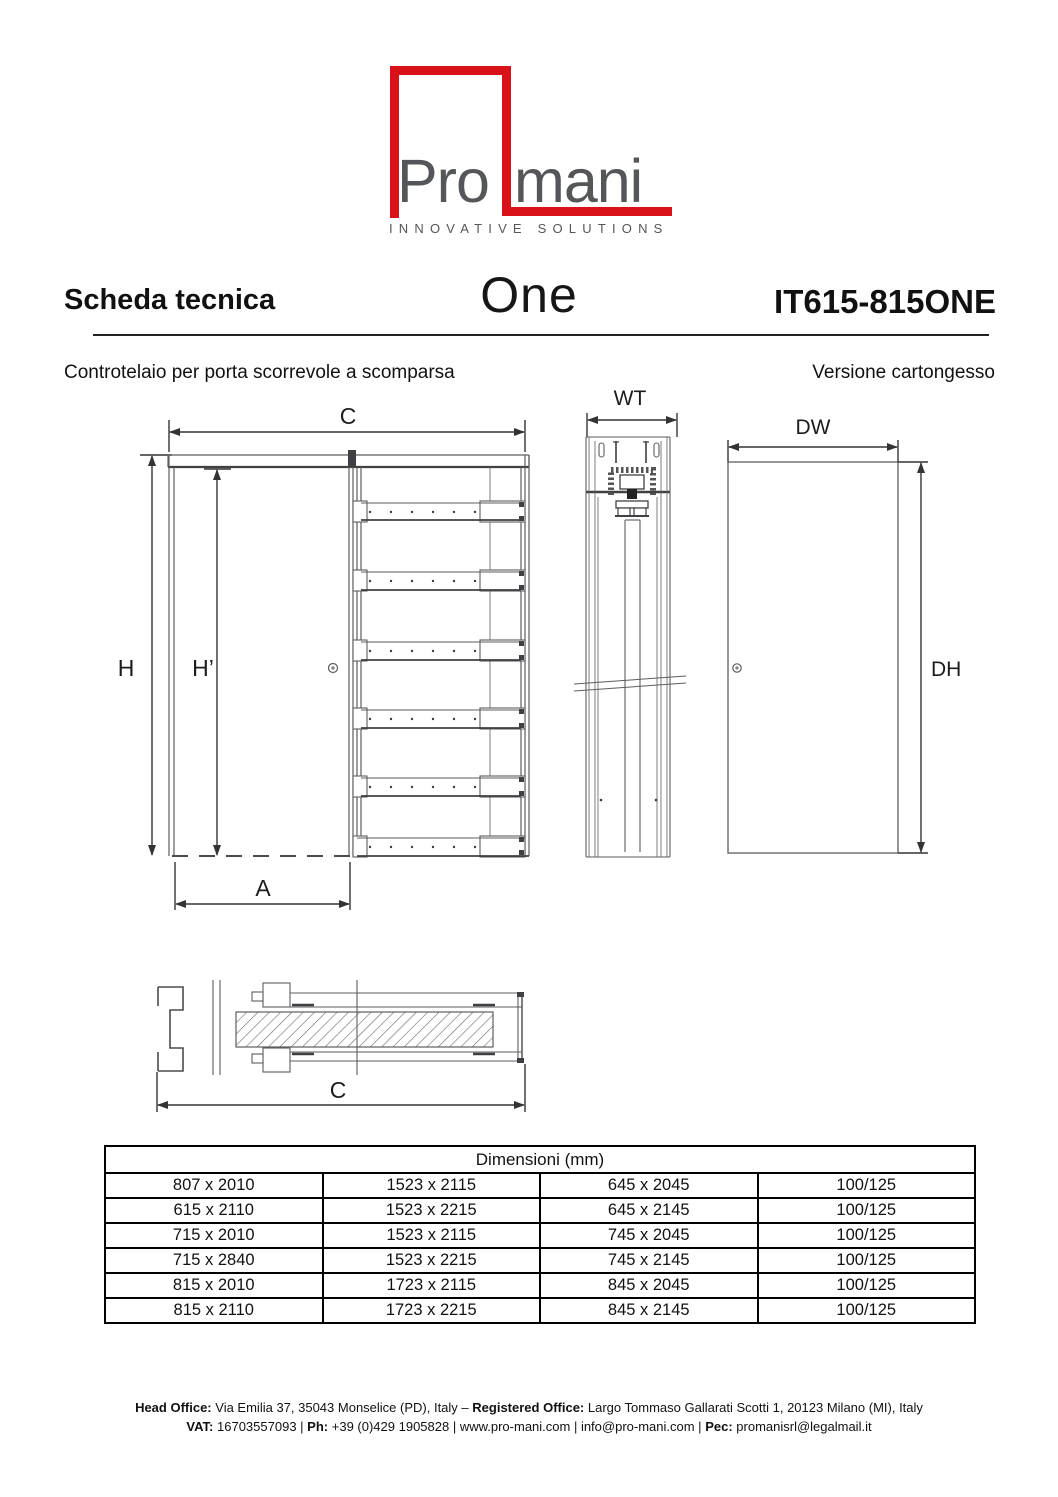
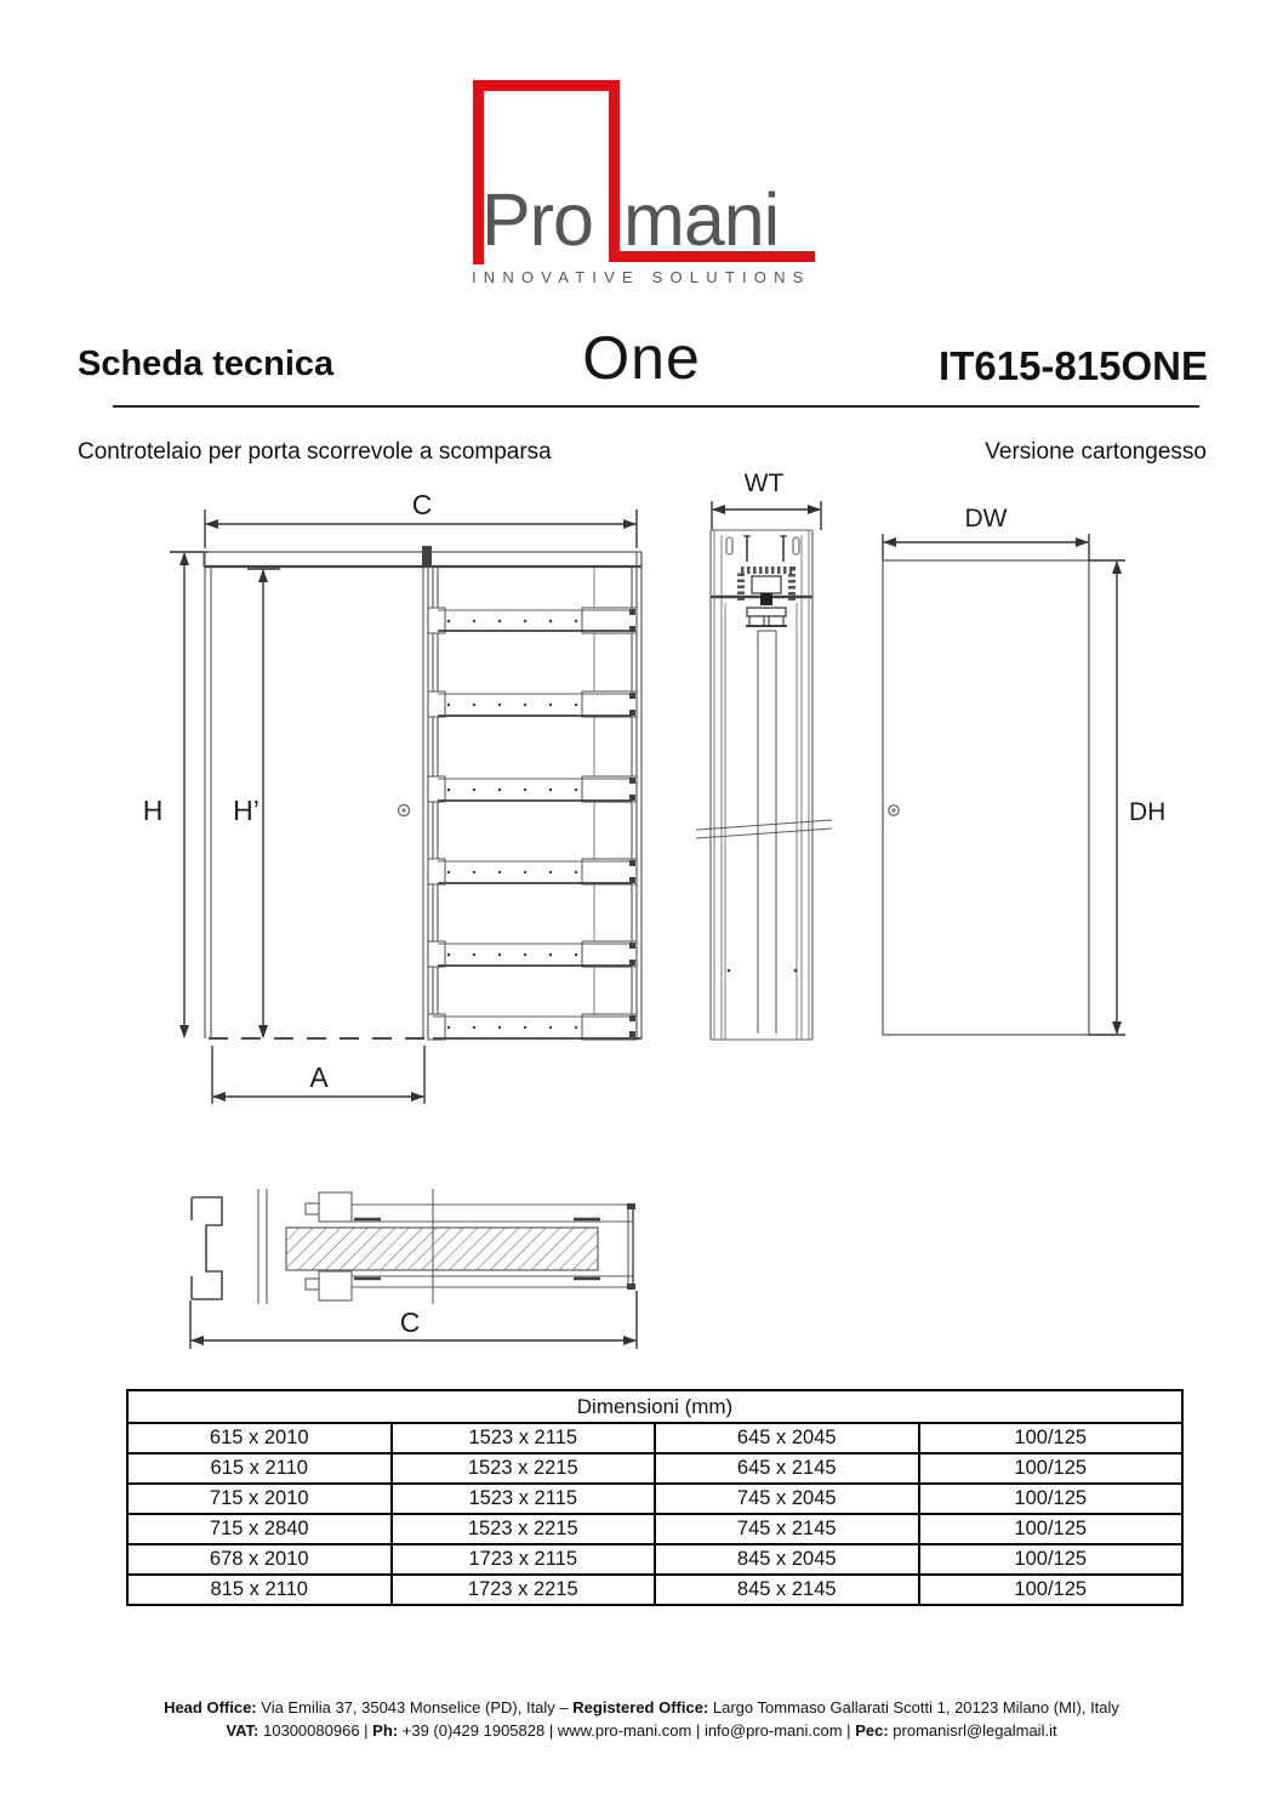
  Pro
  mani
  INNOVATIVE SOLUTIONS
  Scheda tecnica
  One
  IT615-815ONE
  Controtelaio per porta scorrevole a scomparsa
  Versione cartongesso
  C
  H
  H’
  A
  WT
  DW
  DH
  C
  Dimensioni (mm)
- 807 x 2010	1523 x 2115	645 x 2045	100/125
+ 615 x 2010	1523 x 2115	645 x 2045	100/125
  615 x 2110	1523 x 2215	645 x 2145	100/125
  715 x 2010	1523 x 2115	745 x 2045	100/125
  715 x 2840	1523 x 2215	745 x 2145	100/125
- 815 x 2010	1723 x 2115	845 x 2045	100/125
+ 678 x 2010	1723 x 2115	845 x 2045	100/125
  815 x 2110	1723 x 2215	845 x 2145	100/125
  Head Office: Via Emilia 37, 35043 Monselice (PD), Italy – Registered Office: Largo Tommaso Gallarati Scotti 1, 20123 Milano (MI), Italy
- VAT: 16703557093 | Ph: +39 (0)429 1905828 | www.pro-mani.com | info@pro-mani.com | Pec: promanisrl@legalmail.it
+ VAT: 10300080966 | Ph: +39 (0)429 1905828 | www.pro-mani.com | info@pro-mani.com | Pec: promanisrl@legalmail.it
